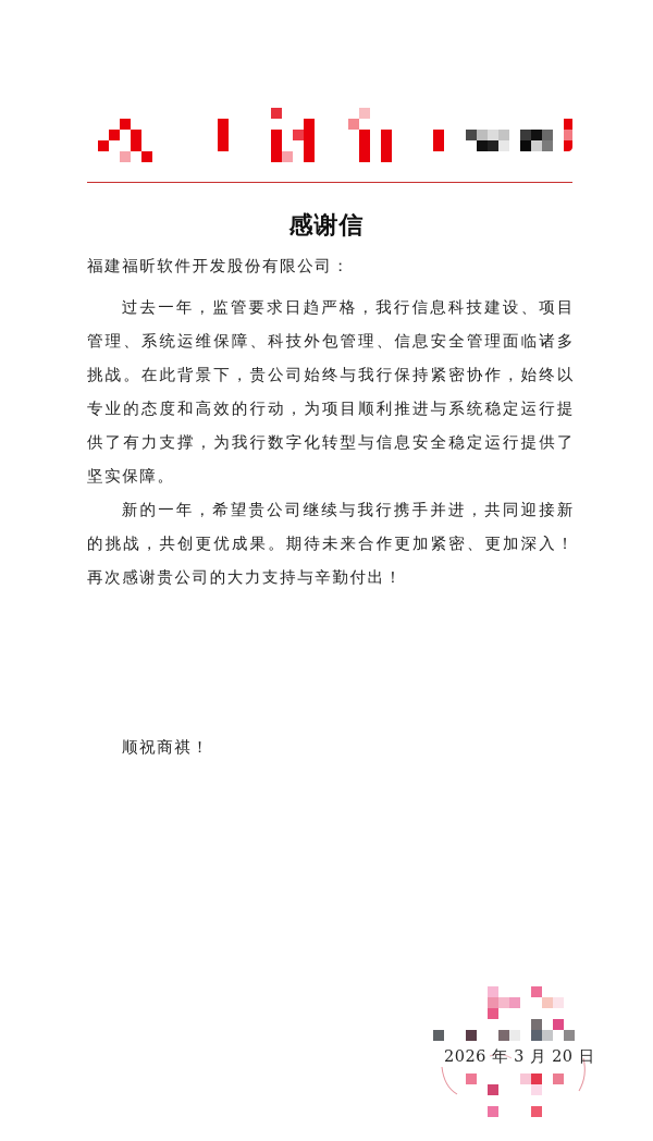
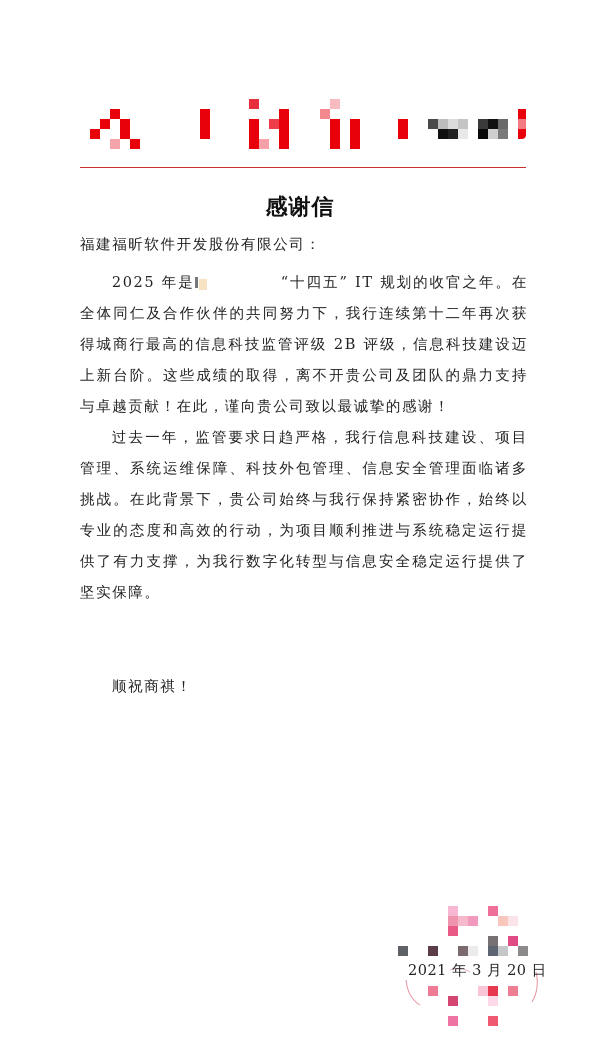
  感谢信
  福建福昕软件开发股份有限公司：
+ 2025 年是 “十四五” IT 规划的收官之年。在全体同仁及合作伙伴的共同努力下，我行连续第十二年再次获得城商行最高的信息科技监管评级 2B 评级，信息科技建设迈上新台阶。这些成绩的取得，离不开贵公司及团队的鼎力支持与卓越贡献！在此，谨向贵公司致以最诚挚的感谢！
  过去一年，监管要求日趋严格，我行信息科技建设、项目管理、系统运维保障、科技外包管理、信息安全管理面临诸多挑战。在此背景下，贵公司始终与我行保持紧密协作，始终以专业的态度和高效的行动，为项目顺利推进与系统稳定运行提供了有力支撑，为我行数字化转型与信息安全稳定运行提供了坚实保障。
- 新的一年，希望贵公司继续与我行携手并进，共同迎接新的挑战，共创更优成果。期待未来合作更加紧密、更加深入！再次感谢贵公司的大力支持与辛勤付出！
  顺祝商祺！
- 2026 年 3 月 20 日
+ 2021 年 3 月 20 日
